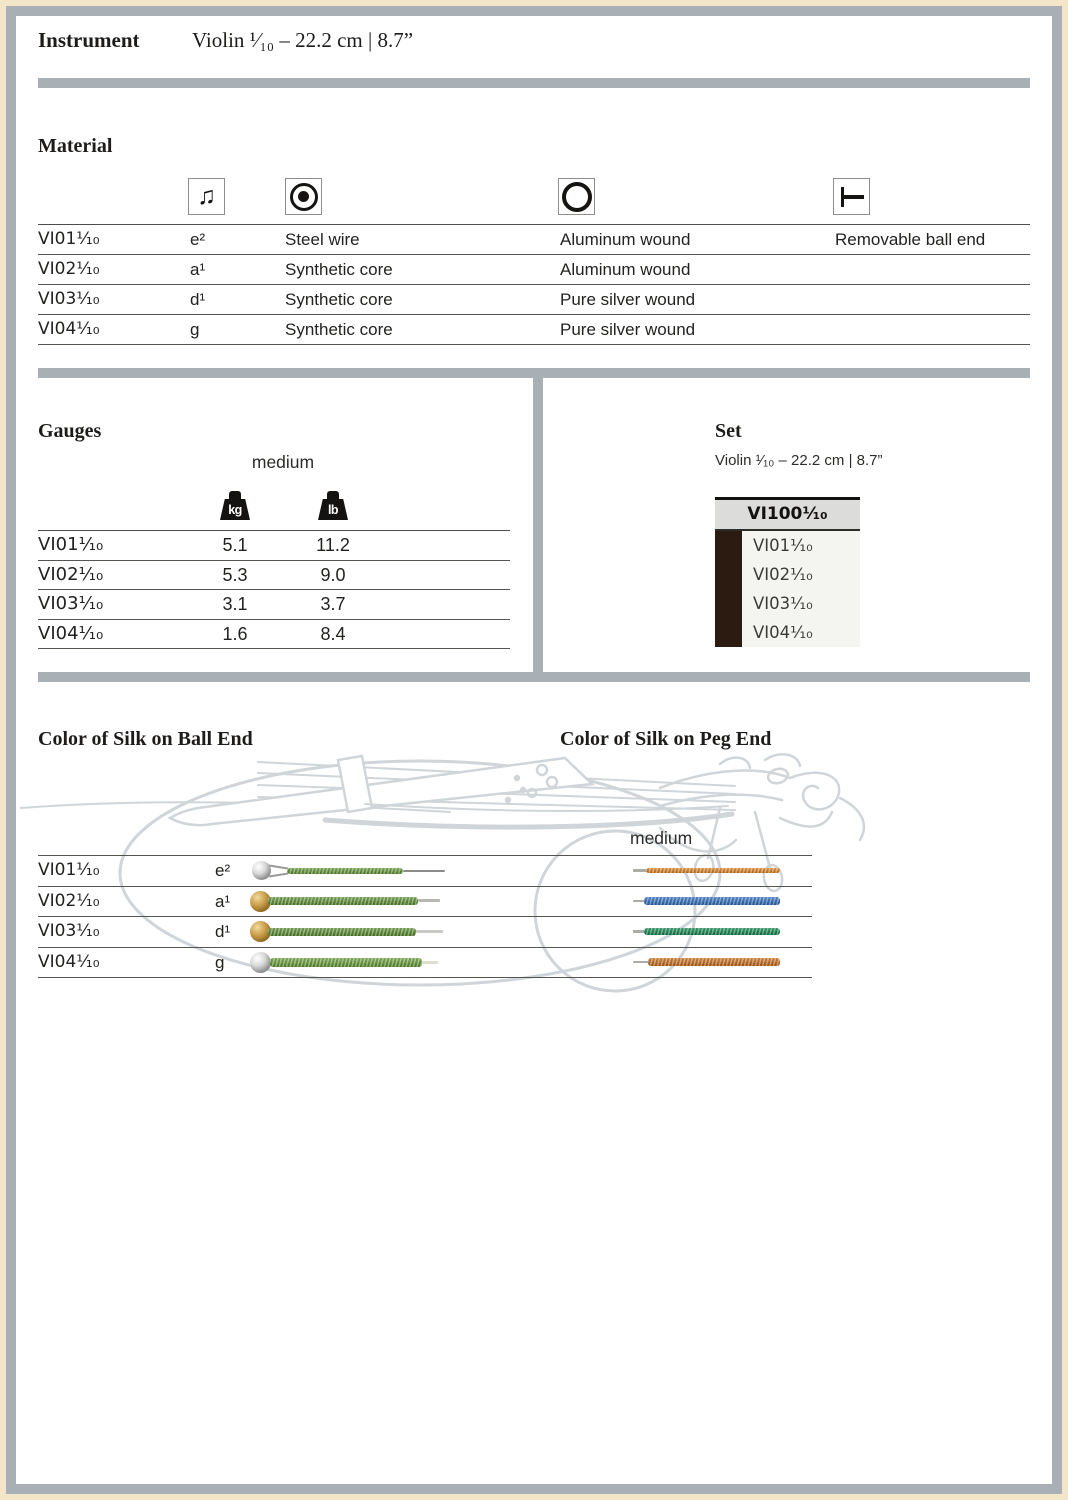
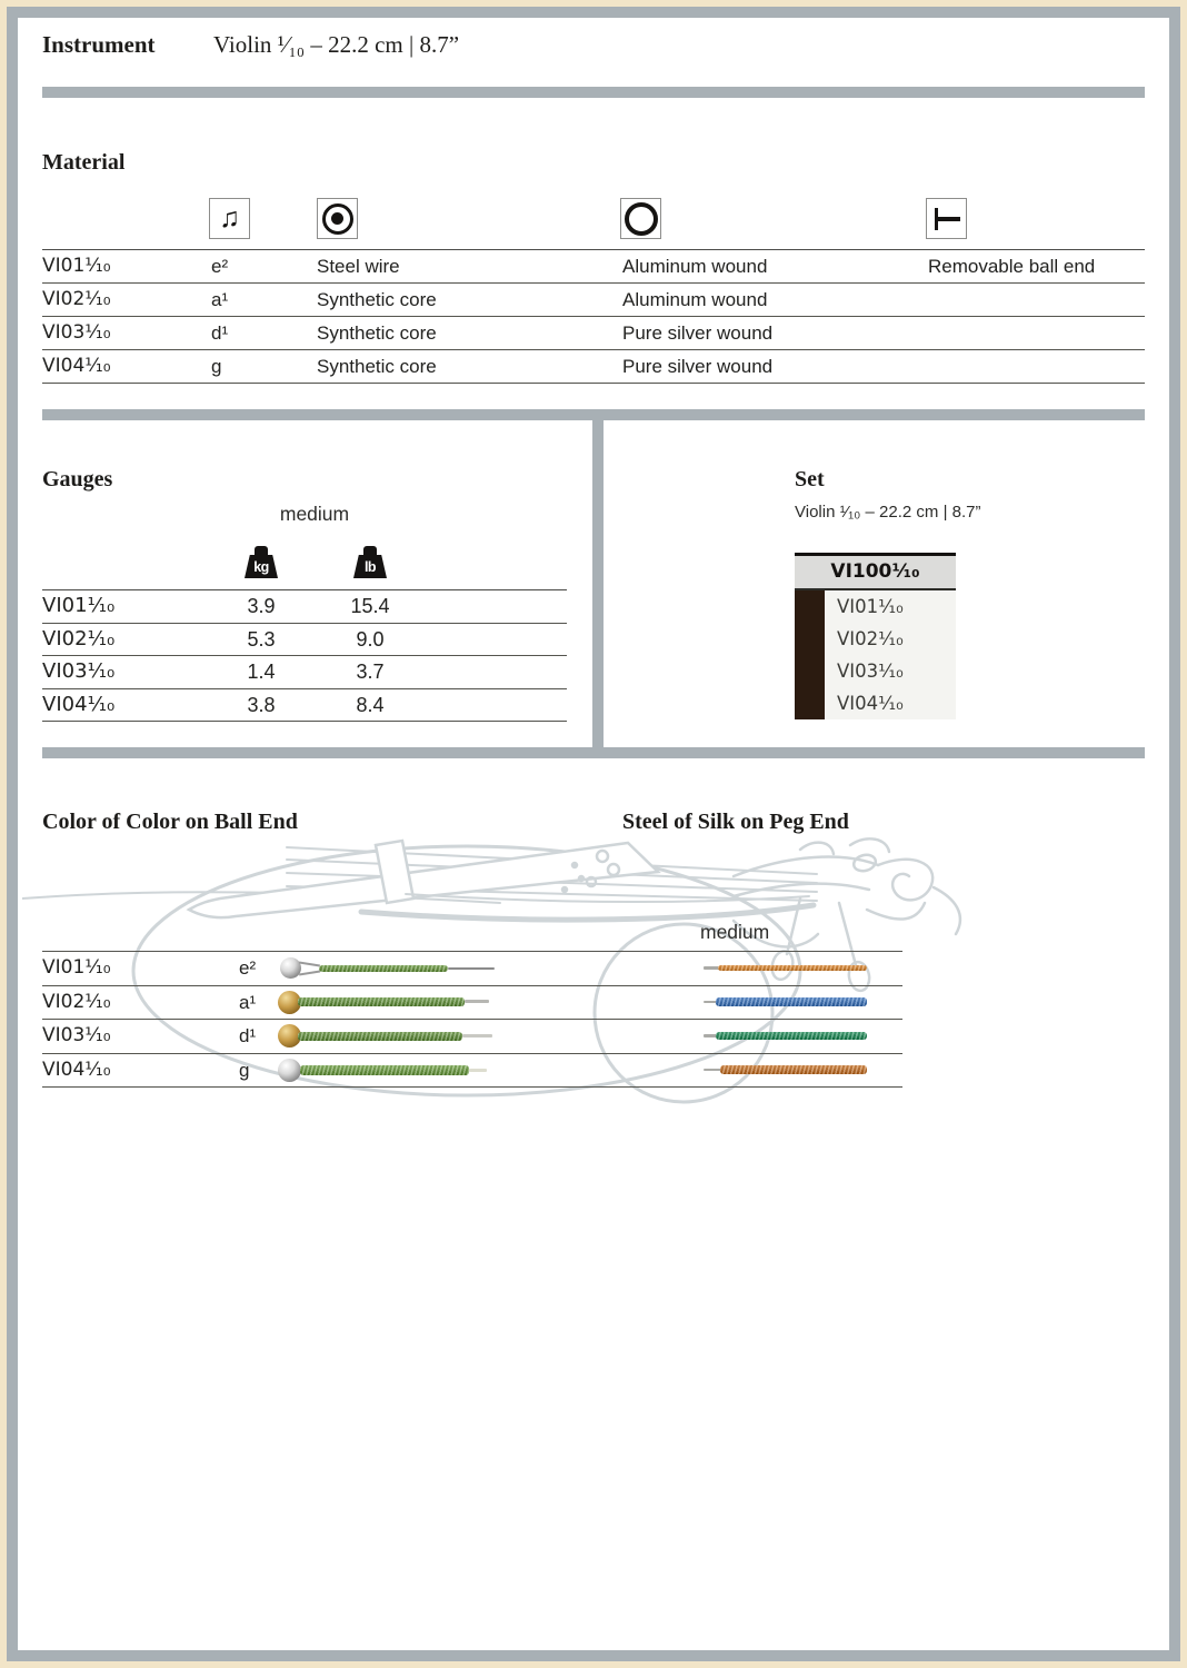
  Instrument
  Violin ¹⁄₁₀ – 22.2 cm | 8.7”
  Material
  VI01¹⁄₁₀
  e²
  Steel wire
  Aluminum wound
  Removable ball end
  VI02¹⁄₁₀
  a¹
  Synthetic core
  Aluminum wound
  VI03¹⁄₁₀
  d¹
  Synthetic core
  Pure silver wound
  VI04¹⁄₁₀
  g
  Synthetic core
  Pure silver wound
  Gauges
  medium
  kg
  lb
  VI01¹⁄₁₀
- 5.1
+ 3.9
- 11.2
+ 15.4
  VI02¹⁄₁₀
  5.3
  9.0
  VI03¹⁄₁₀
- 3.1
+ 1.4
  3.7
  VI04¹⁄₁₀
- 1.6
+ 3.8
  8.4
  Set
  Violin ¹⁄₁₀ – 22.2 cm | 8.7”
  VI100¹⁄₁₀
  VI01¹⁄₁₀
  VI02¹⁄₁₀
  VI03¹⁄₁₀
  VI04¹⁄₁₀
- Color of Silk on Ball End
+ Color of Color on Ball End
- Color of Silk on Peg End
+ Steel of Silk on Peg End
  medium
  VI01¹⁄₁₀
  e²
  VI02¹⁄₁₀
  a¹
  VI03¹⁄₁₀
  d¹
  VI04¹⁄₁₀
  g
